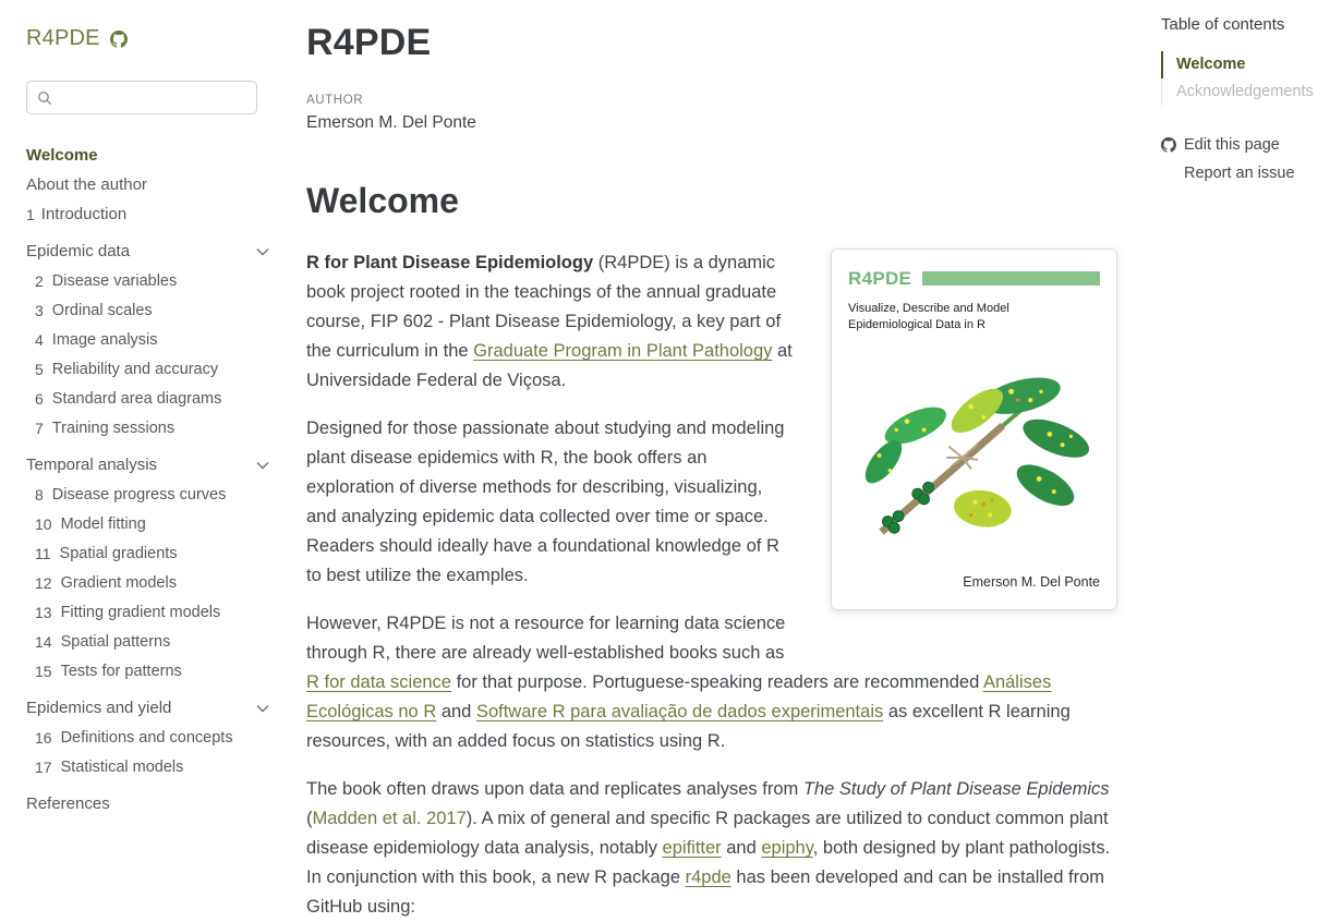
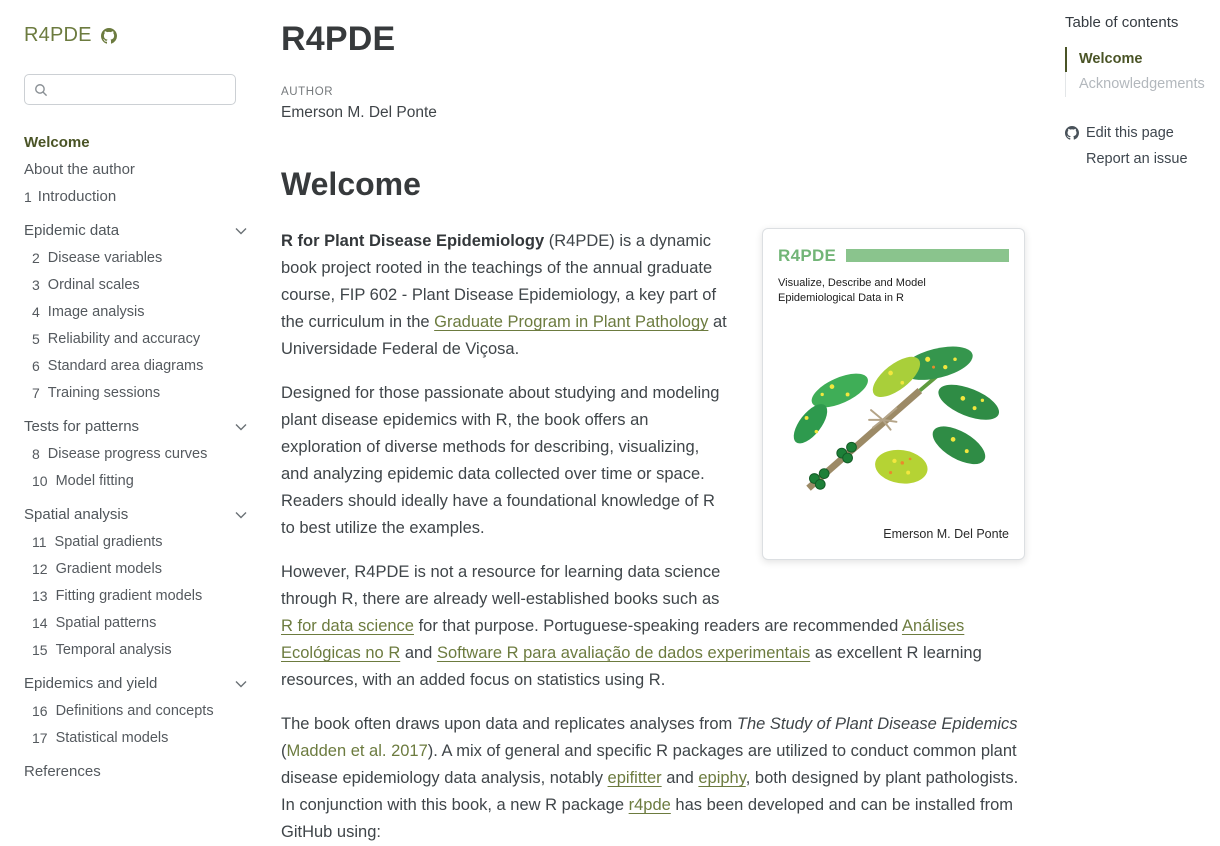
  R4PDE
  Welcome
  About the author
  1
  Introduction
  Epidemic data
  2
  Disease variables
  3
  Ordinal scales
  4
  Image analysis
  5
  Reliability and accuracy
  6
  Standard area diagrams
  7
  Training sessions
- Temporal analysis
+ Tests for patterns
  8
  Disease progress curves
  10
  Model fitting
+ Spatial analysis
  11
  Spatial gradients
  12
  Gradient models
  13
  Fitting gradient models
  14
  Spatial patterns
  15
- Tests for patterns
+ Temporal analysis
  Epidemics and yield
  16
  Definitions and concepts
  17
  Statistical models
  References
  R4PDE
  AUTHOR
  Emerson M. Del Ponte
  Welcome
  R4PDE
  Visualize, Describe and Model
  Epidemiological Data in R
  Emerson M. Del Ponte
  R for Plant Disease Epidemiology (R4PDE) is a dynamic book project rooted in the teachings of the annual graduate course, FIP 602 - Plant Disease Epidemiology, a key part of the curriculum in the Graduate Program in Plant Pathology at Universidade Federal de Viçosa.
  Designed for those passionate about studying and modeling plant disease epidemics with R, the book offers an exploration of diverse methods for describing, visualizing, and analyzing epidemic data collected over time or space. Readers should ideally have a foundational knowledge of R to best utilize the examples.
  However, R4PDE is not a resource for learning data science through R, there are already well-established books such as R for data science for that purpose. Portuguese-speaking readers are recommended Análises Ecológicas no R and Software R para avaliação de dados experimentais as excellent R learning resources, with an added focus on statistics using R.
  The book often draws upon data and replicates analyses from The Study of Plant Disease Epidemics (Madden et al. 2017). A mix of general and specific R packages are utilized to conduct common plant disease epidemiology data analysis, notably epifitter and epiphy, both designed by plant pathologists. In conjunction with this book, a new R package r4pde has been developed and can be installed from GitHub using:
  Table of contents
  Welcome
  Acknowledgements
  Edit this page
  Report an issue
